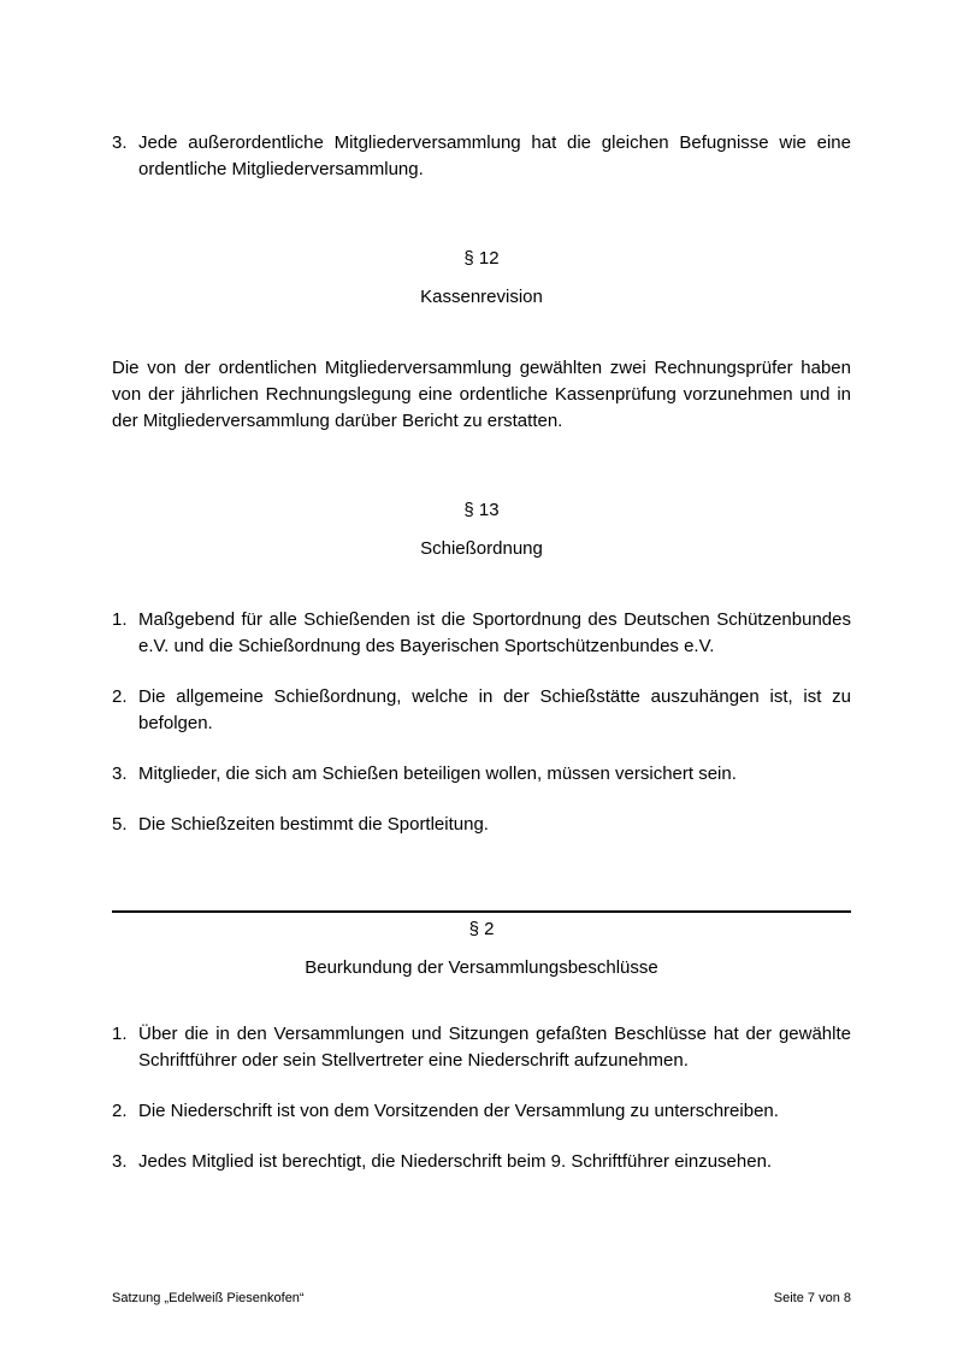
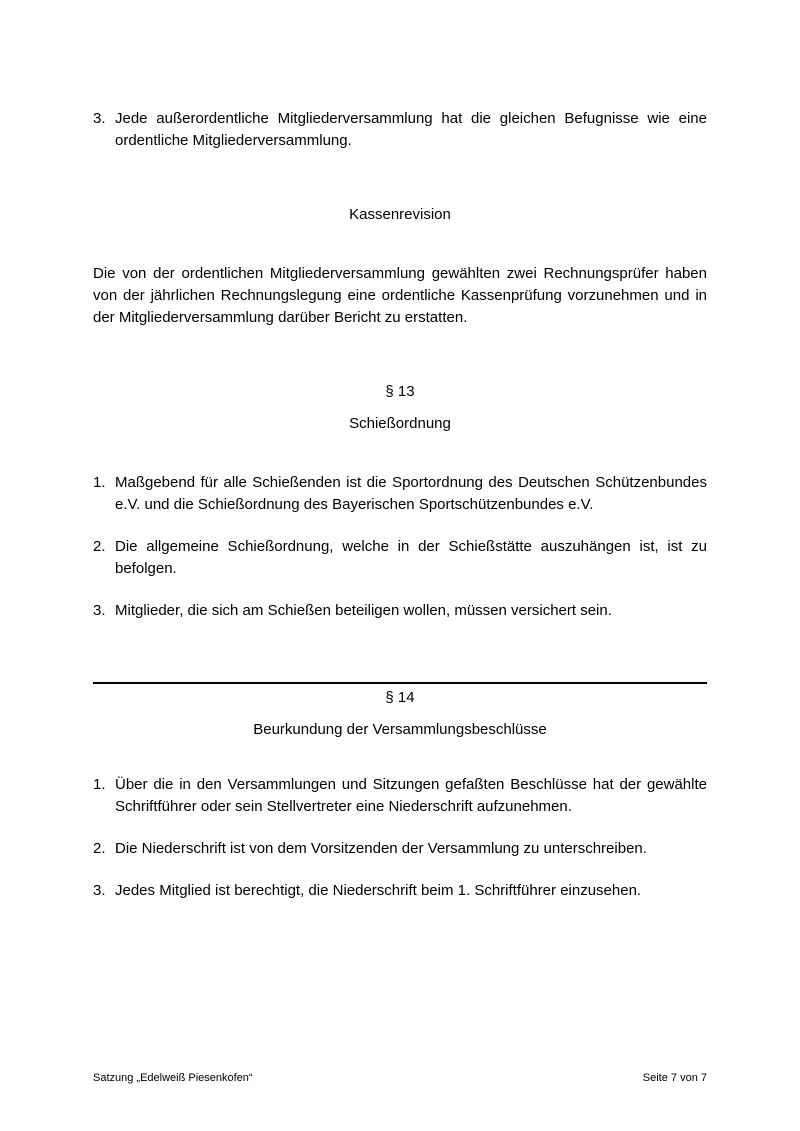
  3.
  Jede außerordentliche Mitgliederversammlung hat die gleichen Befugnisse wie eine ordentliche Mitgliederversammlung.
- § 12
  Kassenrevision
  Die von der ordentlichen Mitgliederversammlung gewählten zwei Rechnungsprüfer haben von der jährlichen Rechnungslegung eine ordentliche Kassenprüfung vorzunehmen und in der Mitgliederversammlung darüber Bericht zu erstatten.
  § 13
  Schießordnung
  1.
  Maßgebend für alle Schießenden ist die Sportordnung des Deutschen Schützenbundes e.V. und die Schießordnung des Bayerischen Sportschützenbundes e.V.
  2.
  Die allgemeine Schießordnung, welche in der Schießstätte auszuhängen ist, ist zu befolgen.
  3.
  Mitglieder, die sich am Schießen beteiligen wollen, müssen versichert sein.
- 5.
- Die Schießzeiten bestimmt die Sportleitung.
- § 2
+ § 14
  Beurkundung der Versammlungsbeschlüsse
  1.
  Über die in den Versammlungen und Sitzungen gefaßten Beschlüsse hat der gewählte Schriftführer oder sein Stellvertreter eine Niederschrift aufzunehmen.
  2.
  Die Niederschrift ist von dem Vorsitzenden der Versammlung zu unterschreiben.
  3.
- Jedes Mitglied ist berechtigt, die Niederschrift beim 9. Schriftführer einzusehen.
+ Jedes Mitglied ist berechtigt, die Niederschrift beim 1. Schriftführer einzusehen.
  Satzung „Edelweiß Piesenkofen“
- Seite 7 von 8
+ Seite 7 von 7
